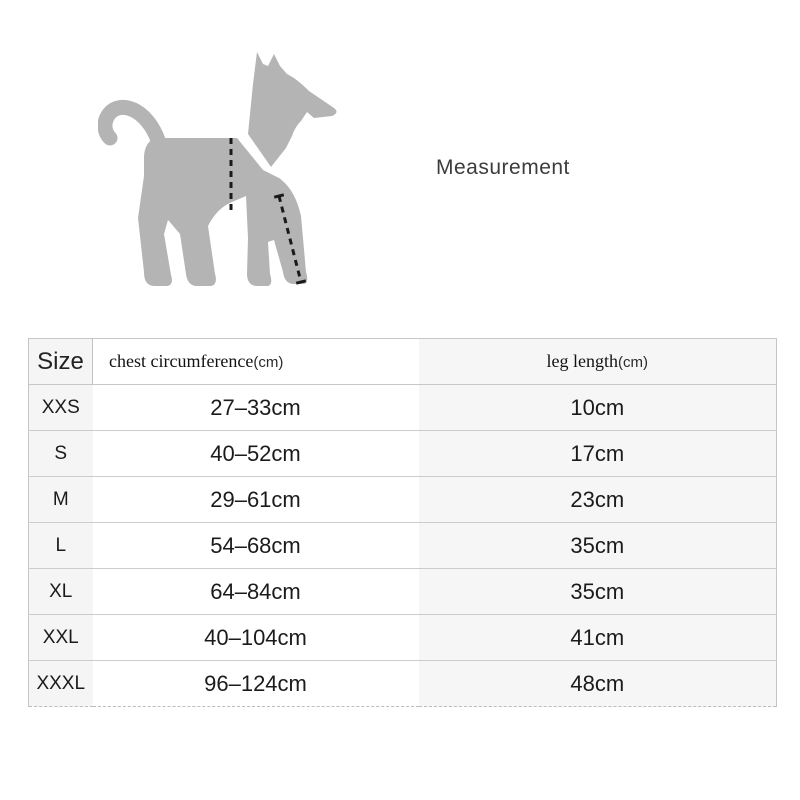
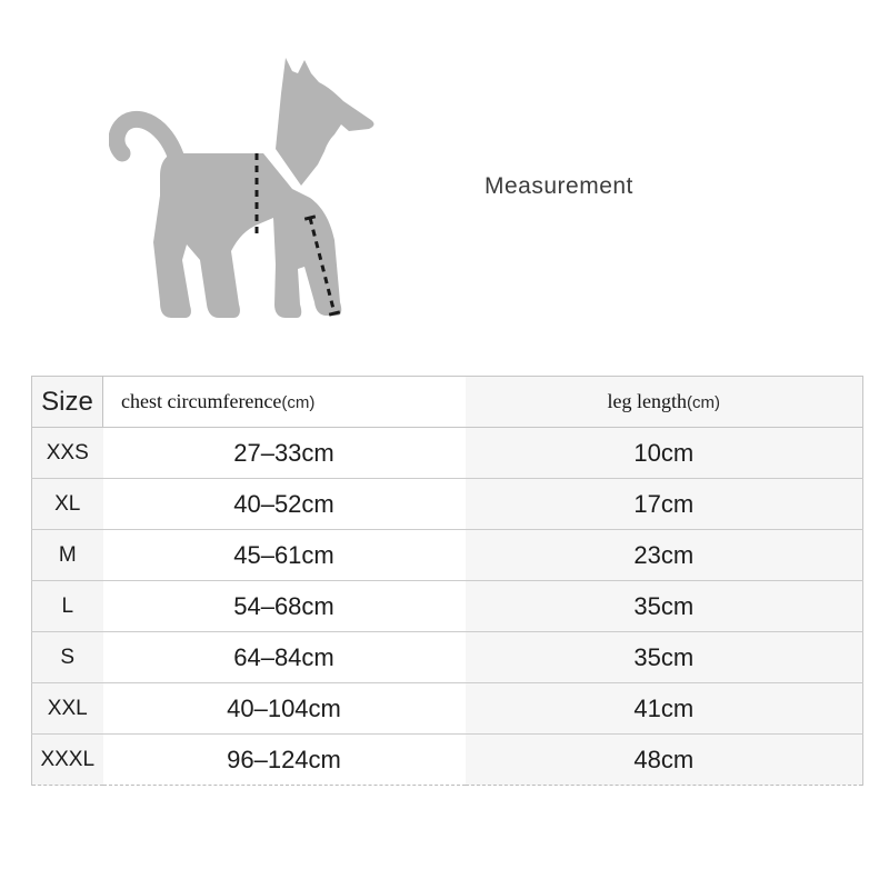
  Measurement
  Size	chest circumference(cm)	leg length(cm)
  XXS	27–33cm	10cm
- S	40–52cm	17cm
+ XL	40–52cm	17cm
- M	29–61cm	23cm
+ M	45–61cm	23cm
  L	54–68cm	35cm
- XL	64–84cm	35cm
+ S	64–84cm	35cm
  XXL	40–104cm	41cm
  XXXL	96–124cm	48cm
